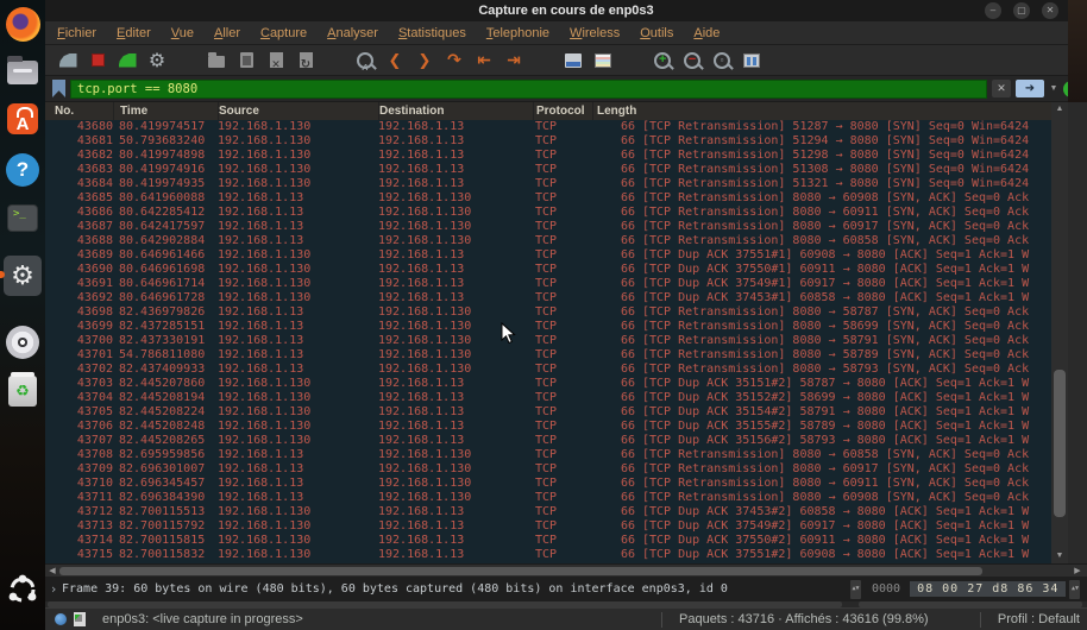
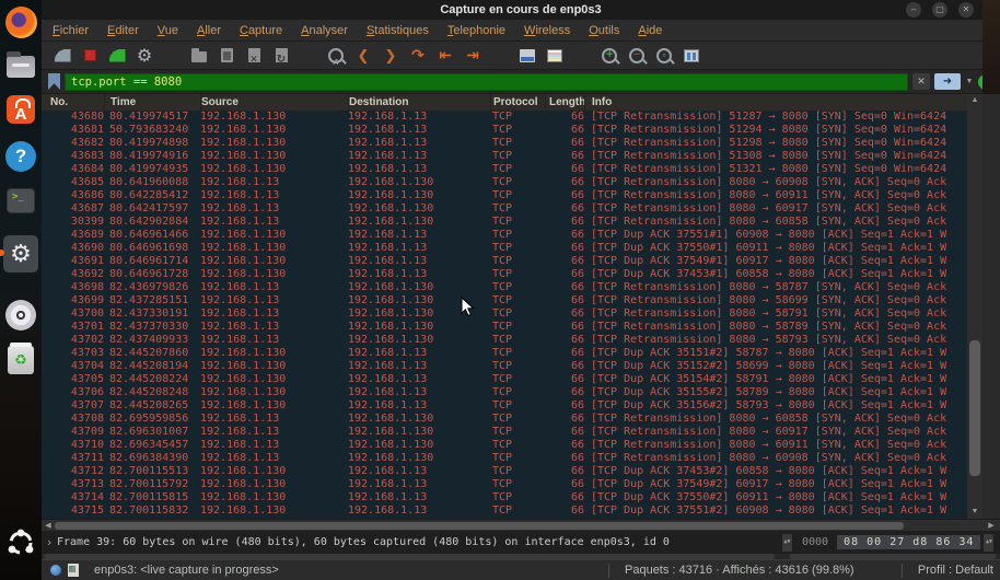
  A
  ?
  >_
  ⚙
  ♻
  Capture en cours de enp0s3
  –
  ▢
  ✕
  Fichier
  Editer
  Vue
  Aller
  Capture
  Analyser
  Statistiques
  Telephonie
  Wireless
  Outils
  Aide
  tcp.port == 8080
  ✕
  ➜
  No.
  Time
  Source
  Destination
  Protocol
  Length
+ Info
  43680
  80.419974517
  192.168.1.130
  192.168.1.13
  TCP
  66
  [TCP Retransmission] 51287 → 8080 [SYN] Seq=0 Win=6424
  43681
  50.793683240
  192.168.1.130
  192.168.1.13
  TCP
  66
  [TCP Retransmission] 51294 → 8080 [SYN] Seq=0 Win=6424
  43682
  80.419974898
  192.168.1.130
  192.168.1.13
  TCP
  66
  [TCP Retransmission] 51298 → 8080 [SYN] Seq=0 Win=6424
  43683
  80.419974916
  192.168.1.130
  192.168.1.13
  TCP
  66
  [TCP Retransmission] 51308 → 8080 [SYN] Seq=0 Win=6424
  43684
  80.419974935
  192.168.1.130
  192.168.1.13
  TCP
  66
  [TCP Retransmission] 51321 → 8080 [SYN] Seq=0 Win=6424
  43685
  80.641960088
  192.168.1.13
  192.168.1.130
  TCP
  66
  [TCP Retransmission] 8080 → 60908 [SYN, ACK] Seq=0 Ack
  43686
  80.642285412
  192.168.1.13
  192.168.1.130
  TCP
  66
  [TCP Retransmission] 8080 → 60911 [SYN, ACK] Seq=0 Ack
  43687
  80.642417597
  192.168.1.13
  192.168.1.130
  TCP
  66
  [TCP Retransmission] 8080 → 60917 [SYN, ACK] Seq=0 Ack
- 43688
+ 30399
  80.642902884
  192.168.1.13
  192.168.1.130
  TCP
  66
  [TCP Retransmission] 8080 → 60858 [SYN, ACK] Seq=0 Ack
  43689
  80.646961466
  192.168.1.130
  192.168.1.13
  TCP
  66
  [TCP Dup ACK 37551#1] 60908 → 8080 [ACK] Seq=1 Ack=1 W
  43690
  80.646961698
  192.168.1.130
  192.168.1.13
  TCP
  66
  [TCP Dup ACK 37550#1] 60911 → 8080 [ACK] Seq=1 Ack=1 W
  43691
  80.646961714
  192.168.1.130
  192.168.1.13
  TCP
  66
  [TCP Dup ACK 37549#1] 60917 → 8080 [ACK] Seq=1 Ack=1 W
  43692
  80.646961728
  192.168.1.130
  192.168.1.13
  TCP
  66
  [TCP Dup ACK 37453#1] 60858 → 8080 [ACK] Seq=1 Ack=1 W
  43698
  82.436979826
  192.168.1.13
  192.168.1.130
  TCP
  66
  [TCP Retransmission] 8080 → 58787 [SYN, ACK] Seq=0 Ack
  43699
  82.437285151
  192.168.1.13
  192.168.1.130
  TCP
  66
  [TCP Retransmission] 8080 → 58699 [SYN, ACK] Seq=0 Ack
  43700
  82.437330191
  192.168.1.13
  192.168.1.130
  TCP
  66
  [TCP Retransmission] 8080 → 58791 [SYN, ACK] Seq=0 Ack
  43701
- 54.786811080
+ 82.437370330
  192.168.1.13
  192.168.1.130
  TCP
  66
  [TCP Retransmission] 8080 → 58789 [SYN, ACK] Seq=0 Ack
  43702
  82.437409933
  192.168.1.13
  192.168.1.130
  TCP
  66
  [TCP Retransmission] 8080 → 58793 [SYN, ACK] Seq=0 Ack
  43703
  82.445207860
  192.168.1.130
  192.168.1.13
  TCP
  66
  [TCP Dup ACK 35151#2] 58787 → 8080 [ACK] Seq=1 Ack=1 W
  43704
  82.445208194
  192.168.1.130
  192.168.1.13
  TCP
  66
  [TCP Dup ACK 35152#2] 58699 → 8080 [ACK] Seq=1 Ack=1 W
  43705
  82.445208224
  192.168.1.130
  192.168.1.13
  TCP
  66
  [TCP Dup ACK 35154#2] 58791 → 8080 [ACK] Seq=1 Ack=1 W
  43706
  82.445208248
  192.168.1.130
  192.168.1.13
  TCP
  66
  [TCP Dup ACK 35155#2] 58789 → 8080 [ACK] Seq=1 Ack=1 W
  43707
  82.445208265
  192.168.1.130
  192.168.1.13
  TCP
  66
  [TCP Dup ACK 35156#2] 58793 → 8080 [ACK] Seq=1 Ack=1 W
  43708
  82.695959856
  192.168.1.13
  192.168.1.130
  TCP
  66
  [TCP Retransmission] 8080 → 60858 [SYN, ACK] Seq=0 Ack
  43709
  82.696301007
  192.168.1.13
  192.168.1.130
  TCP
  66
  [TCP Retransmission] 8080 → 60917 [SYN, ACK] Seq=0 Ack
  43710
  82.696345457
  192.168.1.13
  192.168.1.130
  TCP
  66
  [TCP Retransmission] 8080 → 60911 [SYN, ACK] Seq=0 Ack
  43711
  82.696384390
  192.168.1.13
  192.168.1.130
  TCP
  66
  [TCP Retransmission] 8080 → 60908 [SYN, ACK] Seq=0 Ack
  43712
  82.700115513
  192.168.1.130
  192.168.1.13
  TCP
  66
  [TCP Dup ACK 37453#2] 60858 → 8080 [ACK] Seq=1 Ack=1 W
  43713
  82.700115792
  192.168.1.130
  192.168.1.13
  TCP
  66
  [TCP Dup ACK 37549#2] 60917 → 8080 [ACK] Seq=1 Ack=1 W
  43714
  82.700115815
  192.168.1.130
  192.168.1.13
  TCP
  66
  [TCP Dup ACK 37550#2] 60911 → 8080 [ACK] Seq=1 Ack=1 W
  43715
  82.700115832
  192.168.1.130
  192.168.1.13
  TCP
  66
  [TCP Dup ACK 37551#2] 60908 → 8080 [ACK] Seq=1 Ack=1 W
  ›
  Frame 39: 60 bytes on wire (480 bits), 60 bytes captured (480 bits) on interface enp0s3, id 0
  0000
  08 00 27 d8 86 34
  enp0s3: <live capture in progress>
  Paquets : 43716 · Affichés : 43616 (99.8%)
  Profil : Default
